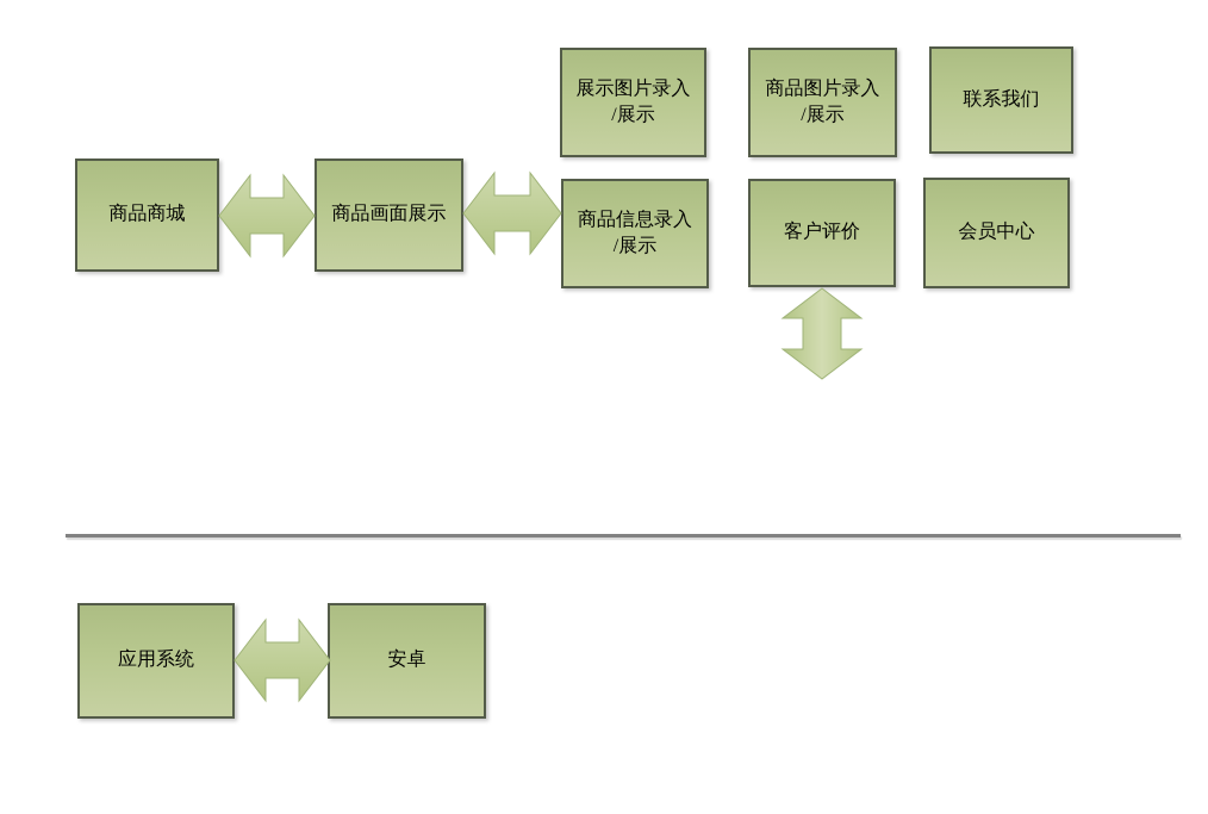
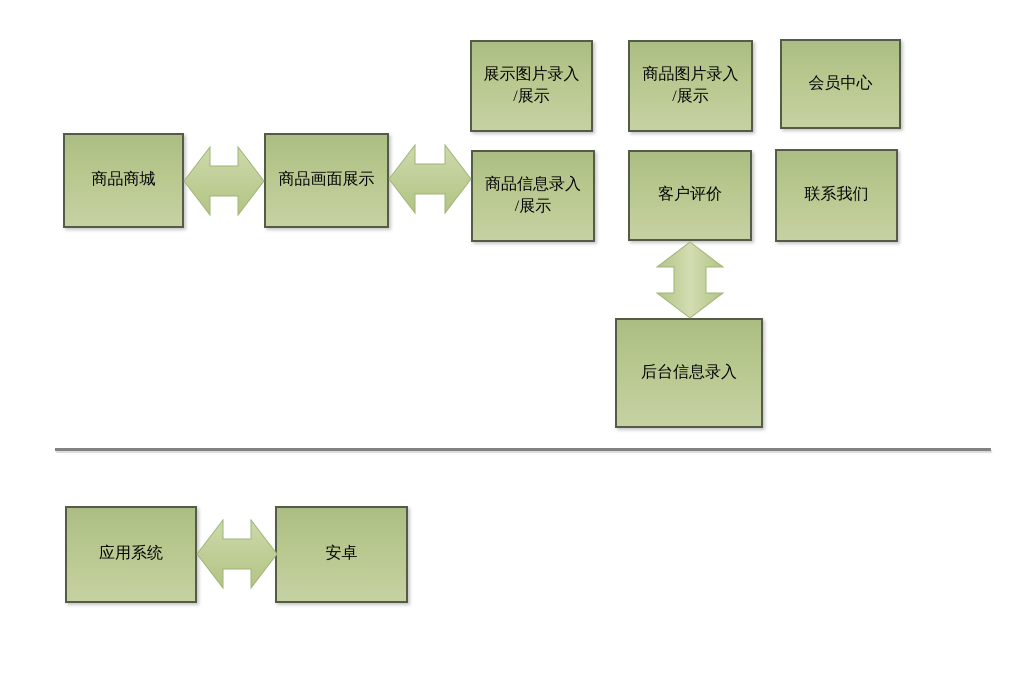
  展示图片录入
  /展示
  商品图片录入
  /展示
- 联系我们
+ 会员中心
  商品商城
  商品画面展示
  商品信息录入
  /展示
  客户评价
- 会员中心
+ 联系我们
+ 后台信息录入
  应用系统
  安卓
